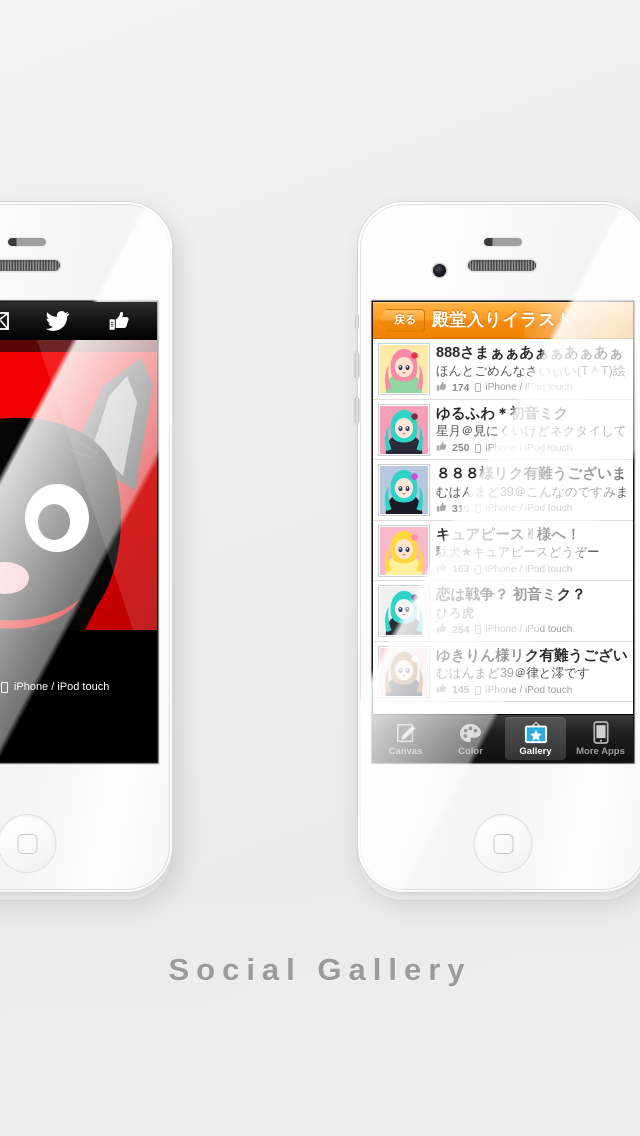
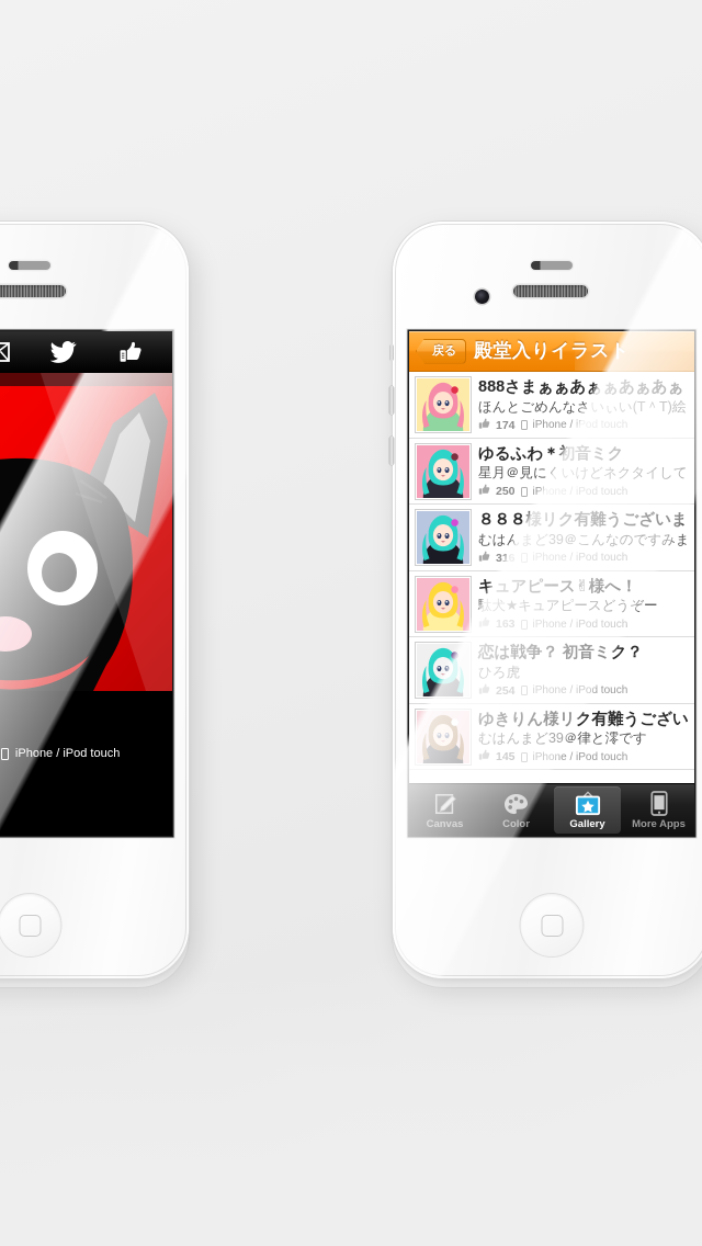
- Social Gallery
